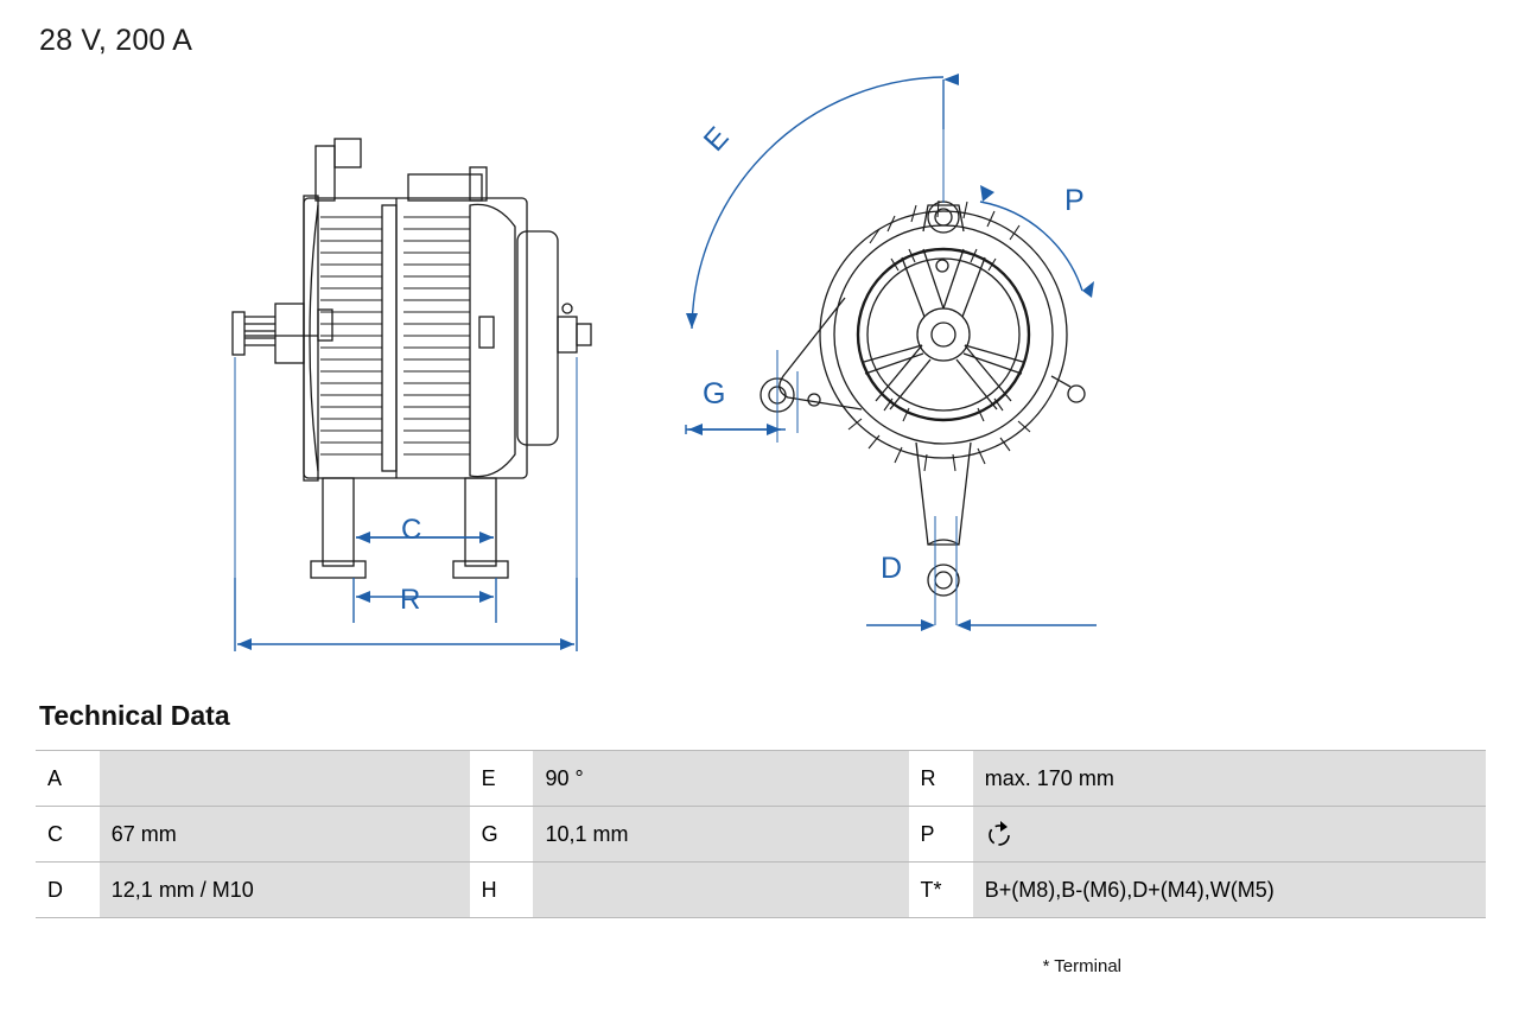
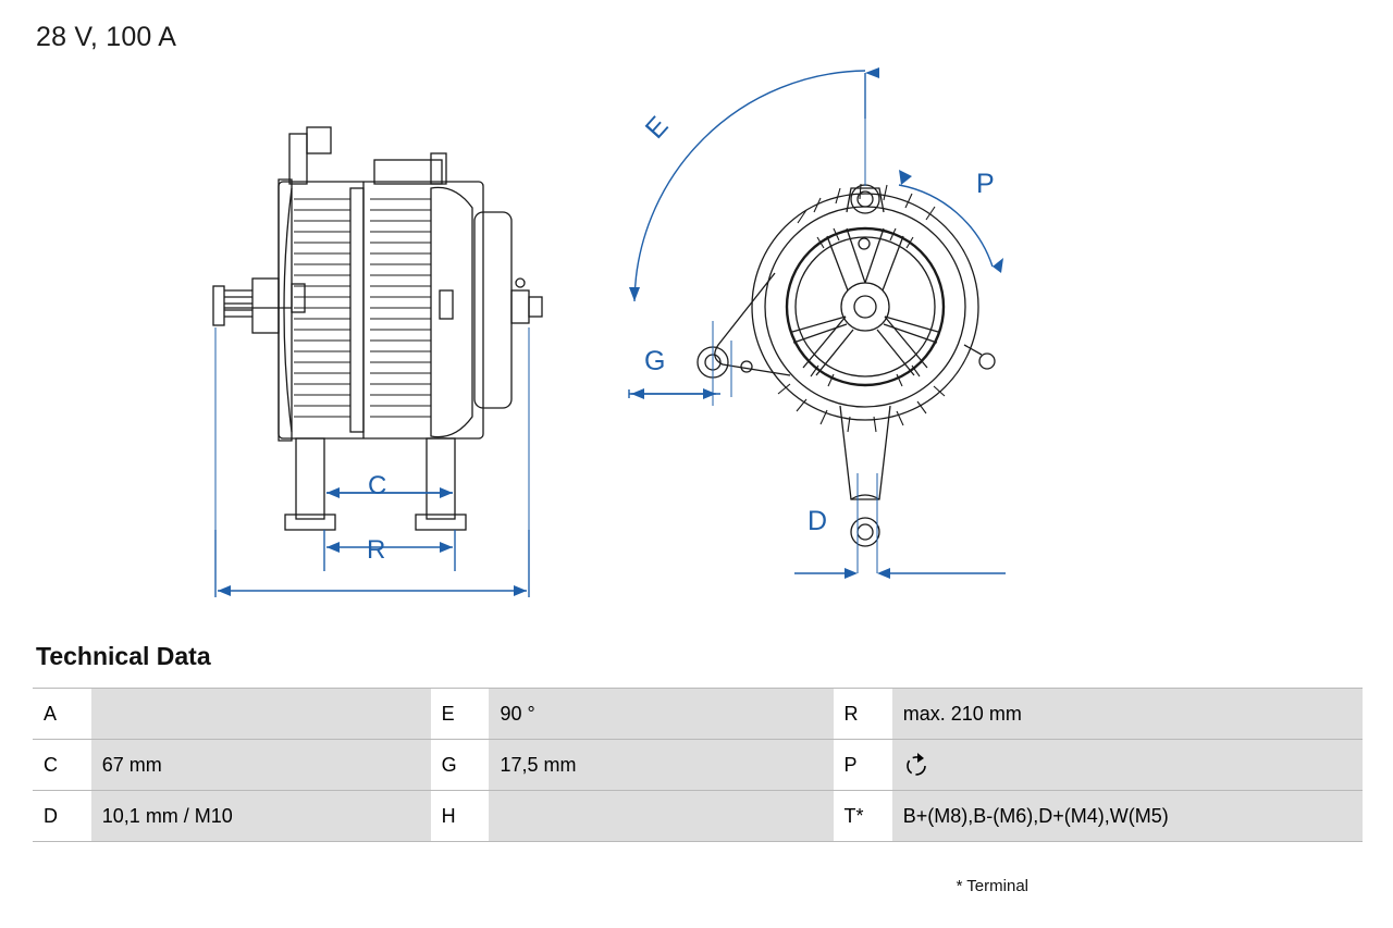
- 28 V, 200 A
+ 28 V, 100 A
  C
  R
  G
  P
  D
  Technical Data
- A		E	90 °	R	max. 170 mm
+ A		E	90 °	R	max. 210 mm
- C	67 mm	G	10,1 mm	P
+ C	67 mm	G	17,5 mm	P
- D	12,1 mm / M10	H		T*	B+(M8),B-(M6),D+(M4),W(M5)
+ D	10,1 mm / M10	H		T*	B+(M8),B-(M6),D+(M4),W(M5)
  * Terminal
